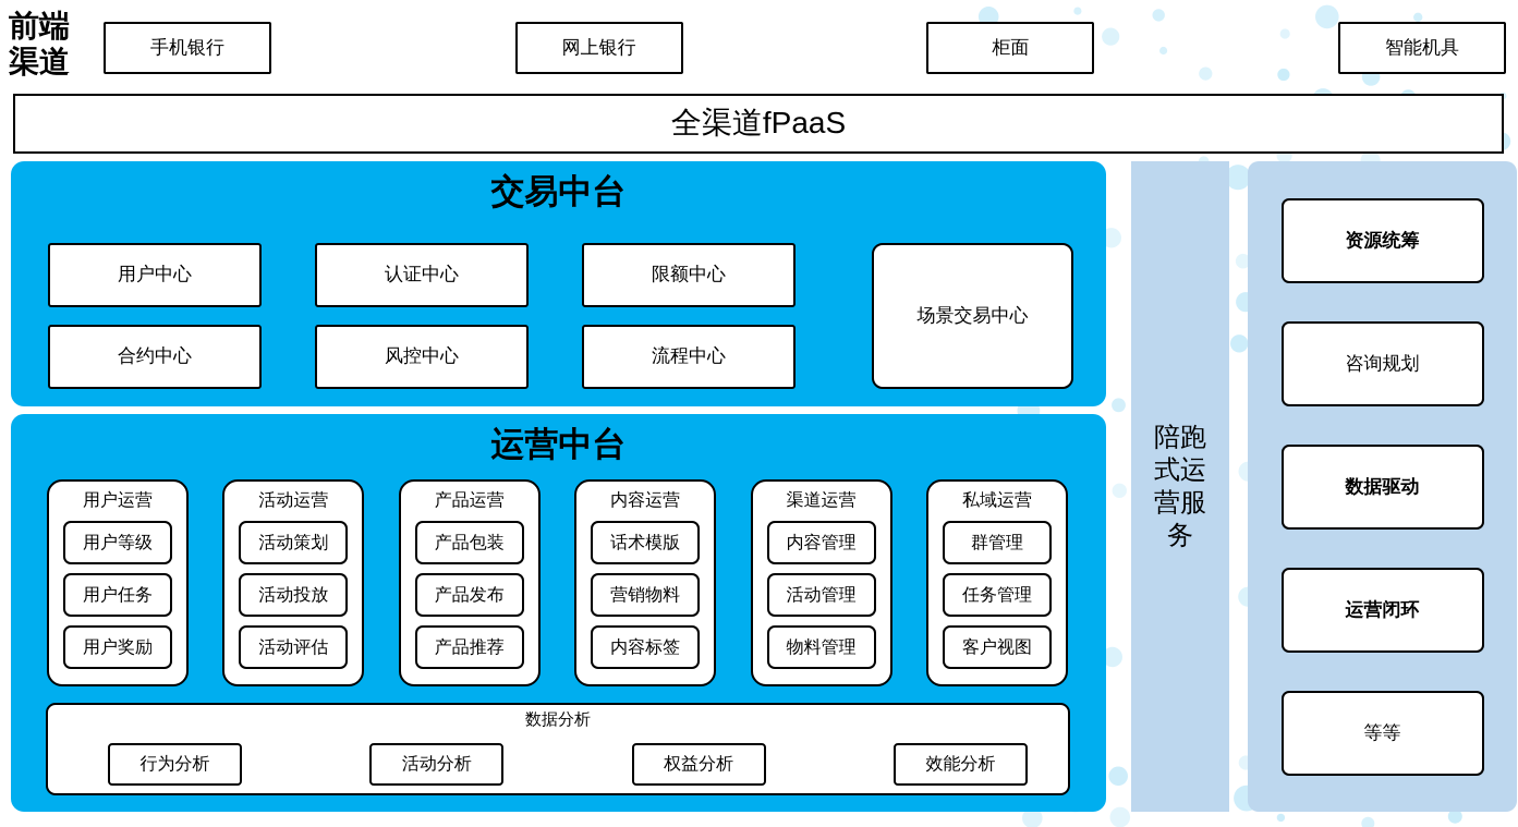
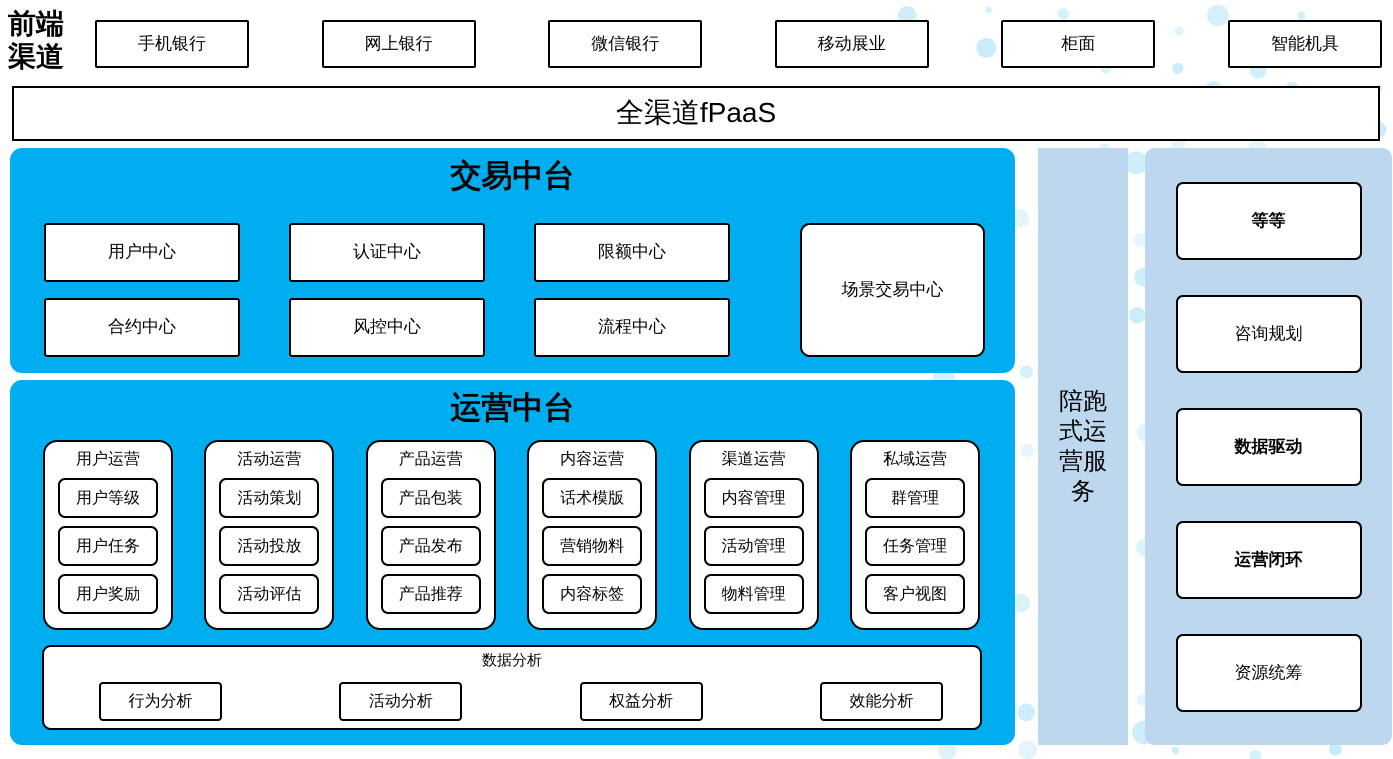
  前端渠道
  手机银行
  网上银行
+ 微信银行
+ 移动展业
  柜面
  智能机具
  全渠道fPaaS
  交易中台
  用户中心
  认证中心
  限额中心
  合约中心
  风控中心
  流程中心
  场景交易中心
  运营中台
  用户运营
  用户等级
  用户任务
  用户奖励
  活动运营
  活动策划
  活动投放
  活动评估
  产品运营
  产品包装
  产品发布
  产品推荐
  内容运营
  话术模版
  营销物料
  内容标签
  渠道运营
  内容管理
  活动管理
  物料管理
  私域运营
  群管理
  任务管理
  客户视图
  数据分析
  行为分析
  活动分析
  权益分析
  效能分析
  陪跑式运营服务
- 资源统筹
+ 等等
  咨询规划
  数据驱动
  运营闭环
- 等等
+ 资源统筹
